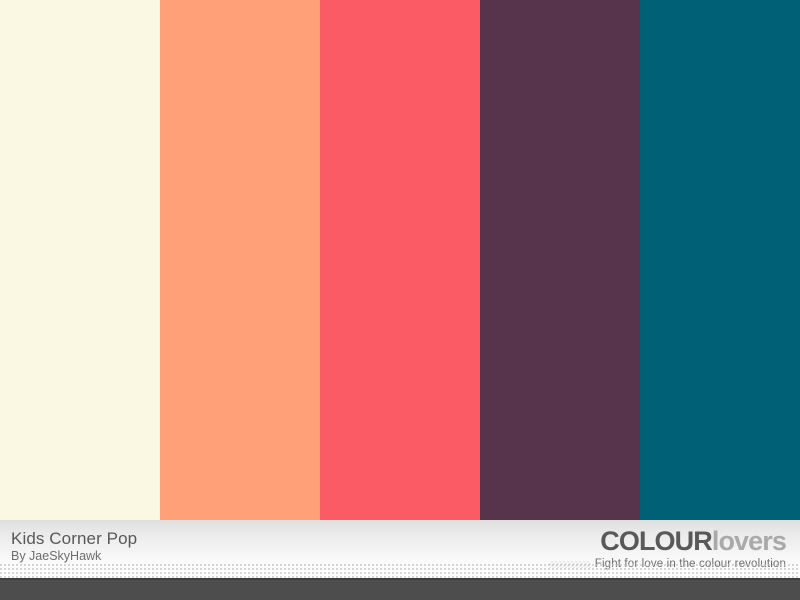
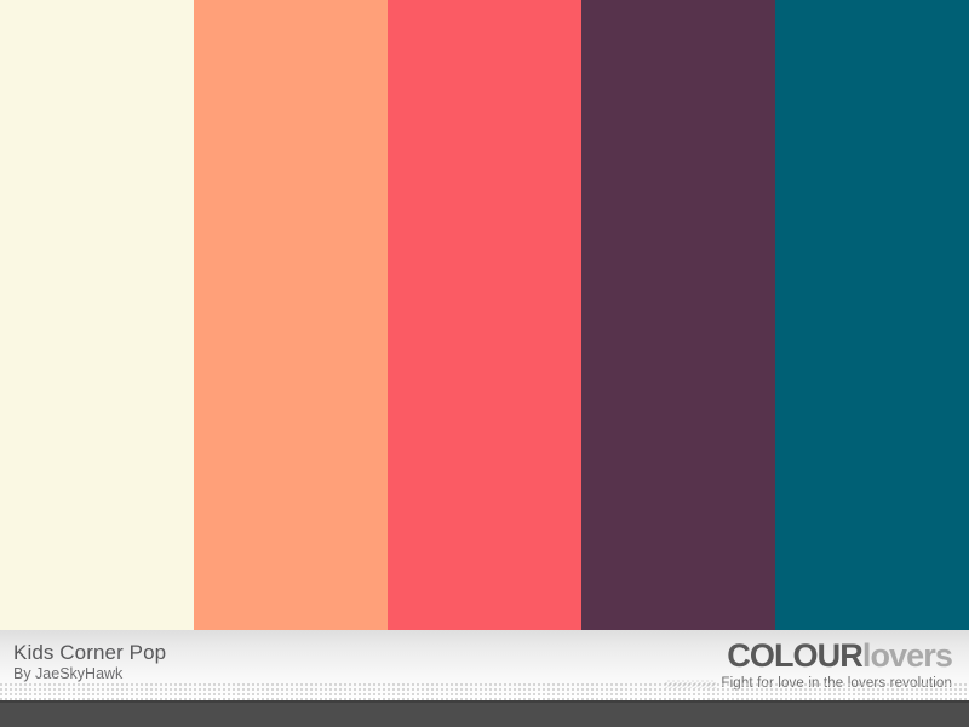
  Kids Corner Pop
  By JaeSkyHawk
  COLOURlovers
- Fight for love in the colour revolution
+ Fight for love in the lovers revolution
